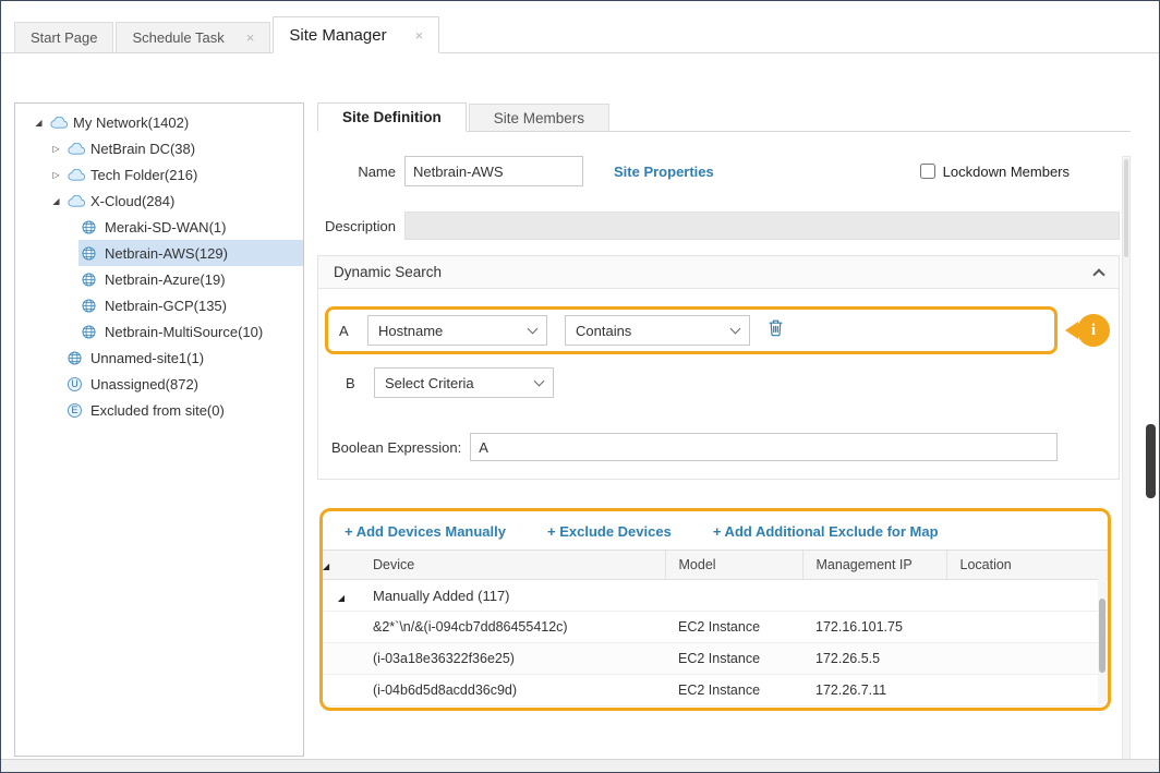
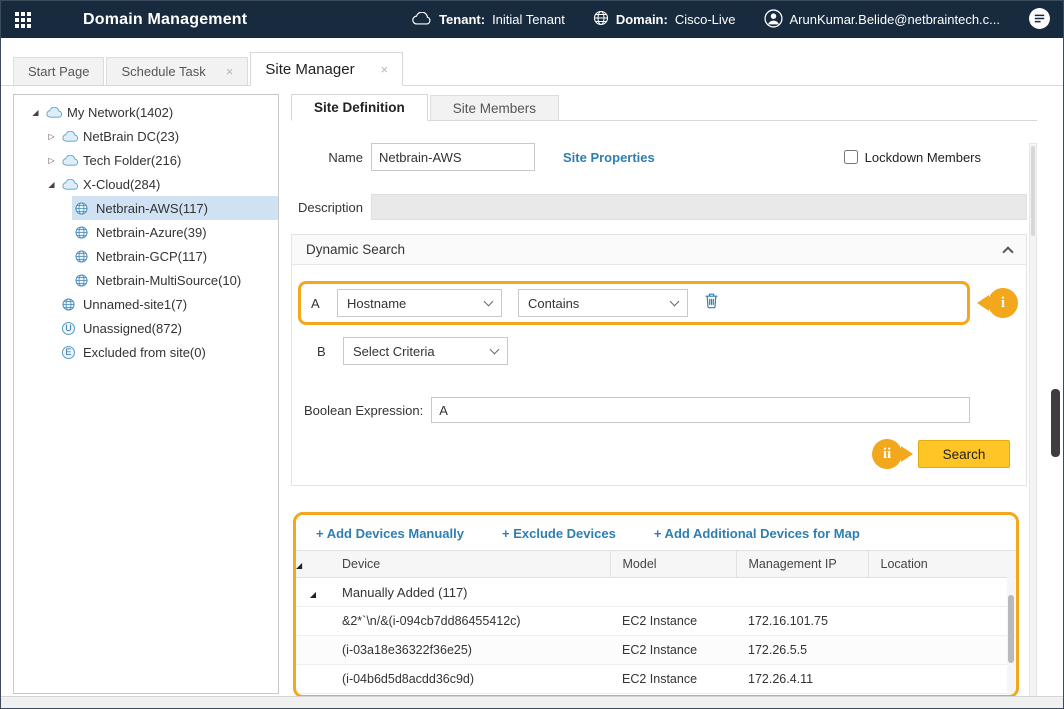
+ Domain Management
+ Tenant:
+ Initial Tenant
+ Domain:
+ Cisco-Live
+ ArunKumar.Belide@netbraintech.c...
  Start Page
  Schedule Task
  ×
  Site Manager
  ×
  ◢
  My Network(1402)
  ▷
- NetBrain DC(38)
+ NetBrain DC(23)
  ▷
  Tech Folder(216)
  ◢
  X-Cloud(284)
- Meraki-SD-WAN(1)
- Netbrain-AWS(129)
+ Netbrain-AWS(117)
- Netbrain-Azure(19)
+ Netbrain-Azure(39)
- Netbrain-GCP(135)
+ Netbrain-GCP(117)
  Netbrain-MultiSource(10)
- Unnamed-site1(1)
+ Unnamed-site1(7)
  U
  Unassigned(872)
  E
  Excluded from site(0)
  Site Definition
  Site Members
  Name
  Netbrain-AWS
  Site Properties
  Lockdown Members
  Description
  Dynamic Search
  A
  Hostname
  Contains
  i
  B
  Select Criteria
  Boolean Expression:
  A
+ ii
+ Search
  + Add Devices Manually
  + Exclude Devices
- + Add Additional Exclude for Map
+ + Add Additional Devices for Map
  ◢	Device	Model	Management IP	Location
  ◢	Manually Added (117)
  	&2*`\n/&(i-094cb7dd86455412c)	EC2 Instance	172.16.101.75
  	(i-03a18e36322f36e25)	EC2 Instance	172.26.5.5
- 	(i-04b6d5d8acdd36c9d)	EC2 Instance	172.26.7.11
+ 	(i-04b6d5d8acdd36c9d)	EC2 Instance	172.26.4.11
